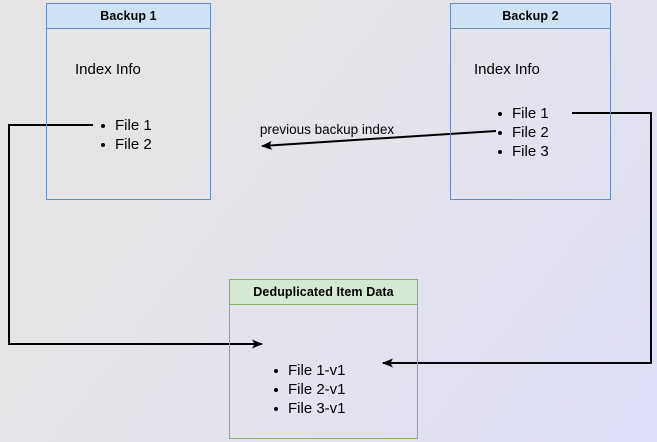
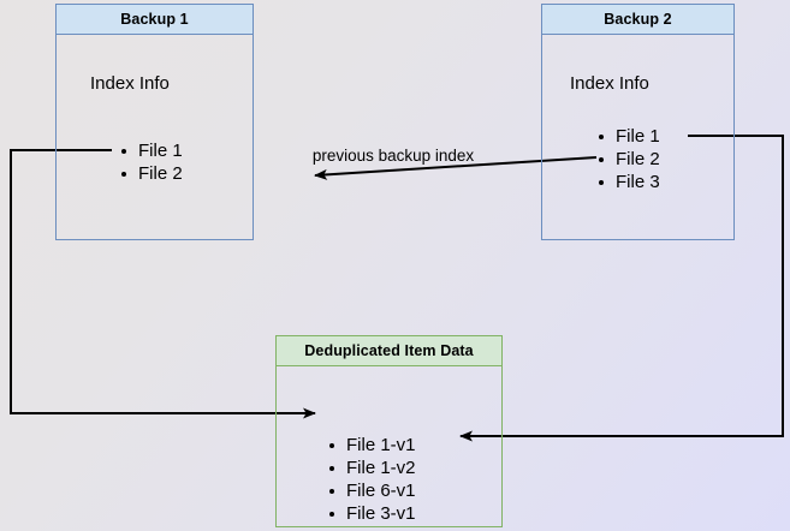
  Backup 1
  Index Info
  File 1
  File 2
  Backup 2
  Index Info
  File 1
  File 2
  File 3
  Deduplicated Item Data
  File 1-v1
+ File 1-v2
- File 2-v1
+ File 6-v1
  File 3-v1
  previous backup index
